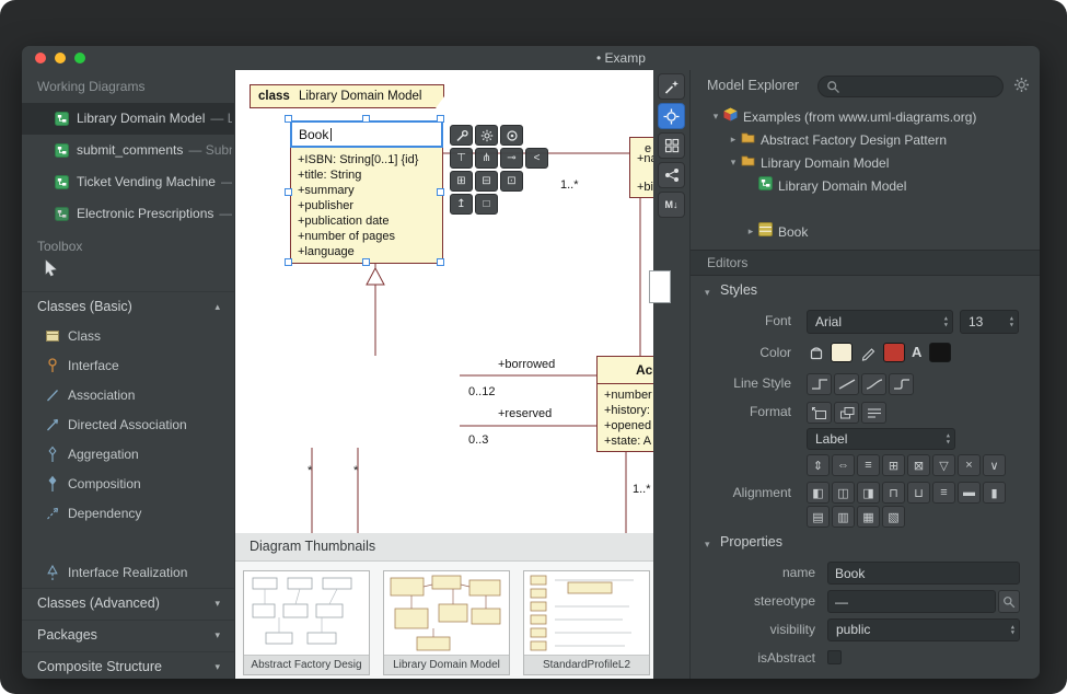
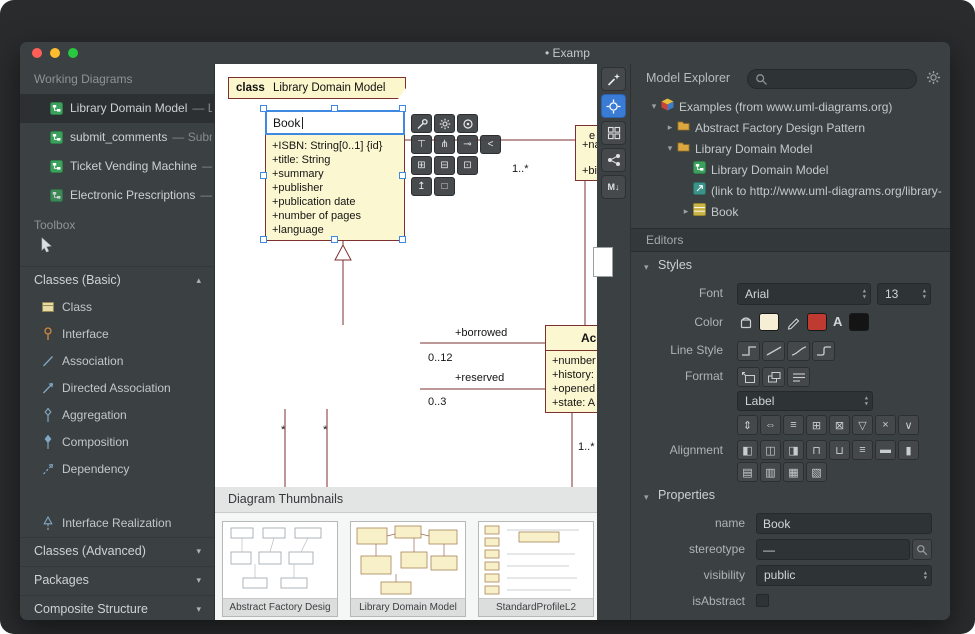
  • Examp
  Working Diagrams
  Library Domain Model — L
  submit_comments — Sub
  Ticket Vending Machine —
  Electronic Prescriptions —
  Toolbox
  Classes (Basic)
  ▴
  Class
  Interface
  Association
  Directed Association
  Aggregation
  Composition
  Dependency
  Interface Realization
  Classes (Advanced)
  ▾
  Packages
  ▾
  Composite Structure
  ▾
  class Library Domain Model
  +bi
  Book
  +ISBN: String[0..1] {id}
  +title: String
  +summary
  +publisher
  +publication date
  +number of pages
  +language
  ⊤
  ⋔
  ⊸
  <
  ⊞
  ⊟
  ⊡
  ↥
  □
  +number
  +history:
  +opened
  +state: A
  +borrowed
  0..12
  +reserved
  0..3
  1..*
  *
  *
  1..*
  e
  Diagram Thumbnails
  Abstract Factory Desig
  Library Domain Model
  StandardProfileL2
  M↓
  Model Explorer
  ▾
  Examples (from www.uml-diagrams.org)
  ▸
  Abstract Factory Design Pattern
  ▾
  Library Domain Model
  Library Domain Model
+ (link to http://www.uml-diagrams.org/library-
  ▸
  Book
  Editors
  ▾
  Styles
  Font
  Arial
  13
  Color
  A
  Line Style
  Format
  Label
  ⇕
  ⇔
  ≡
  ⊞
  ⊠
  ▽
  ×
  ∨
  Alignment
  ◧
  ◫
  ◨
  ⊓
  ⊔
  ≡
  ▬
  ▮
  ▤
  ▥
  ▦
  ▧
  ▾
  Properties
  name
  Book
  stereotype
  —
  visibility
  public
  isAbstract
